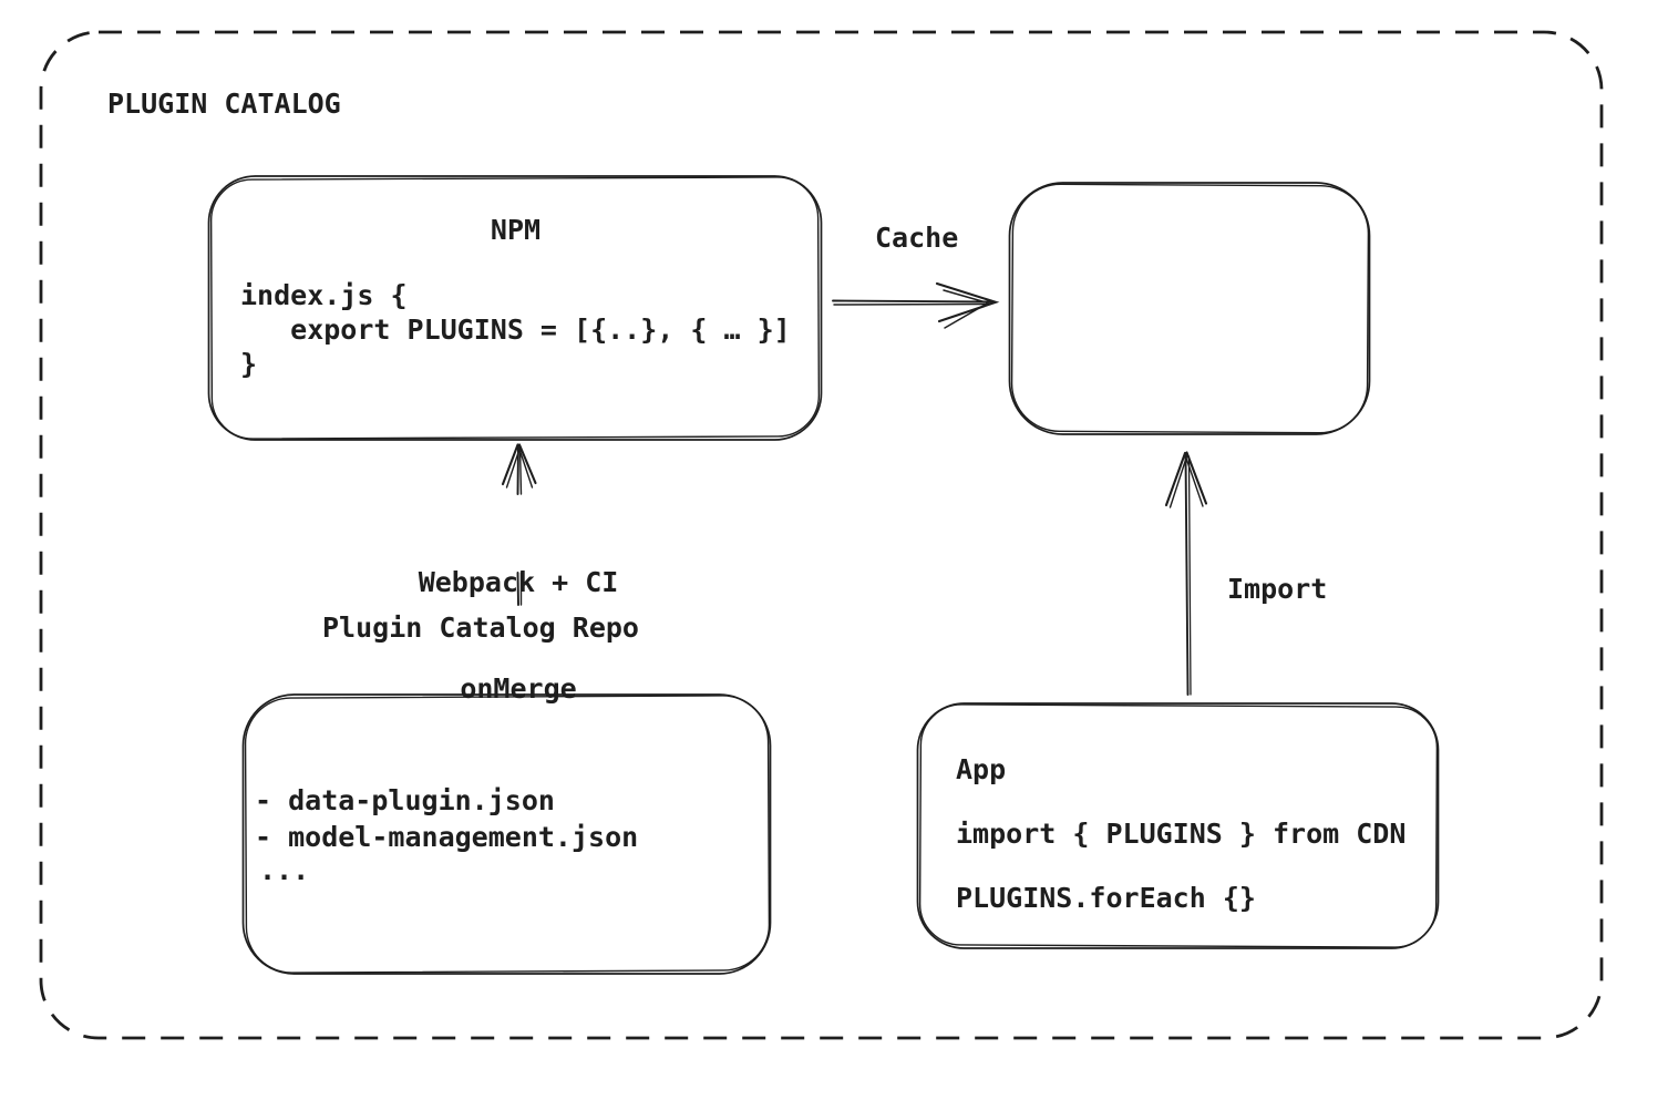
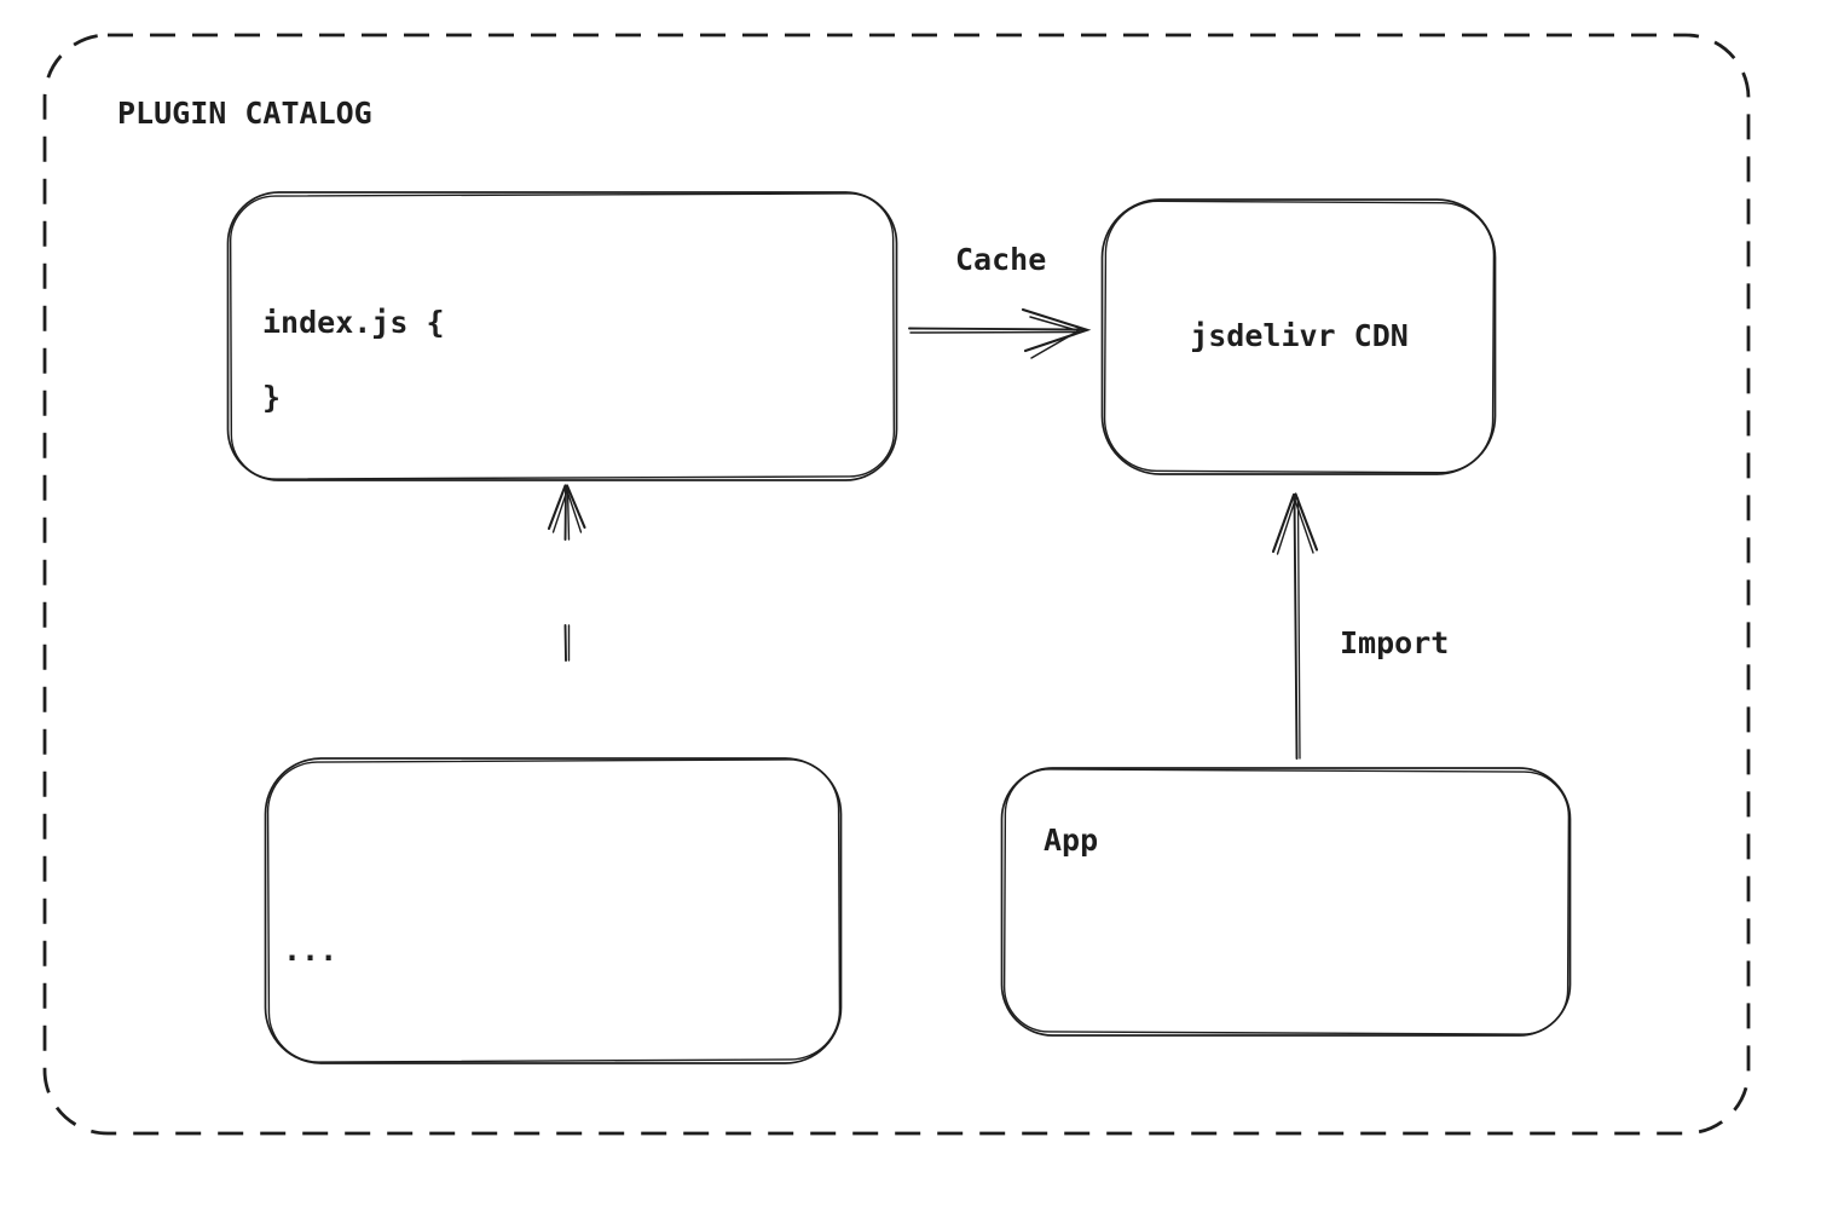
  PLUGIN CATALOG
- NPM
  index.js {
- export PLUGINS = [{..}, { … }]
  }
+ jsdelivr CDN
  Cache
- Webpack + CI
- onMerge
- Plugin Catalog Repo
- - data-plugin.json
- - model-management.json
  ...
  Import
  App
- import { PLUGINS } from CDN
- PLUGINS.forEach {}
